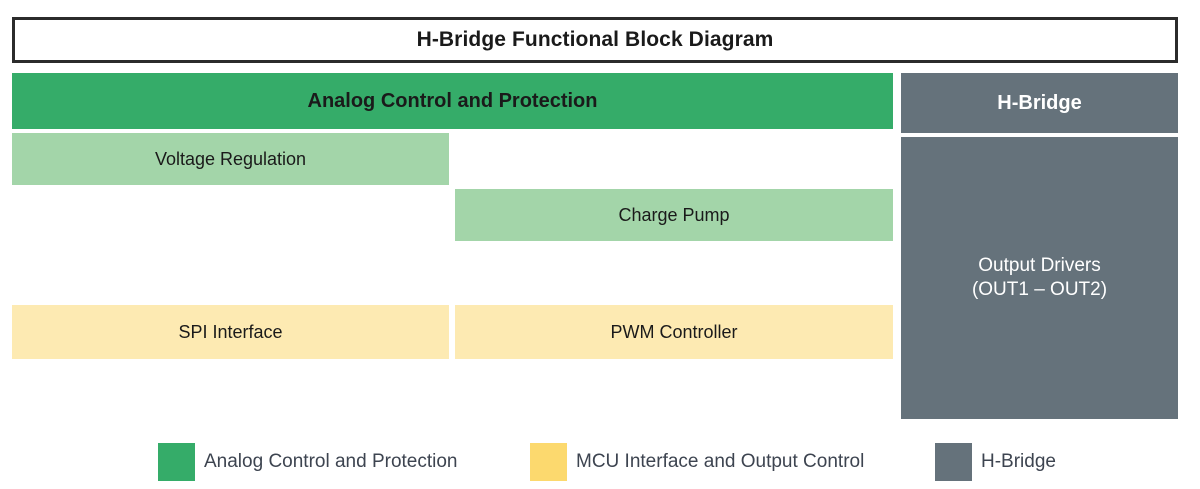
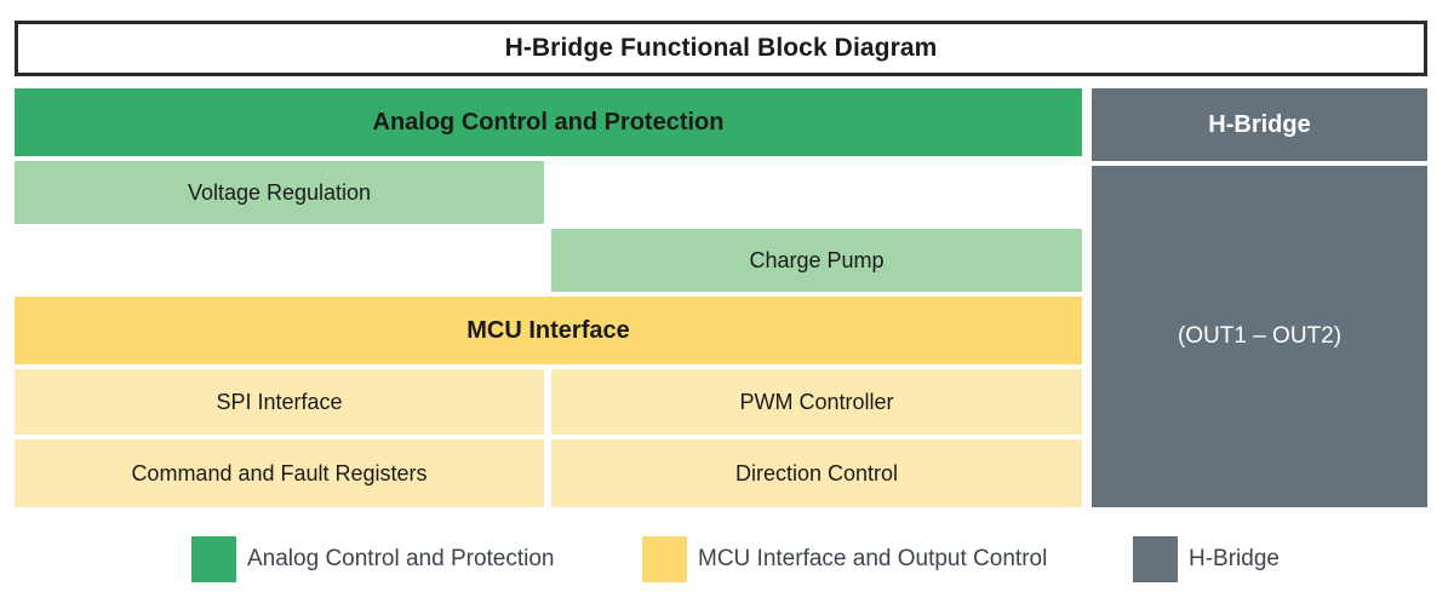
  H-Bridge Functional Block Diagram
  Analog Control and Protection
  Voltage Regulation
  Charge Pump
+ MCU Interface
  SPI Interface
  PWM Controller
+ Command and Fault Registers
+ Direction Control
  H-Bridge
- Output Drivers
  (OUT1 – OUT2)
  Analog Control and Protection
  MCU Interface and Output Control
  H-Bridge
